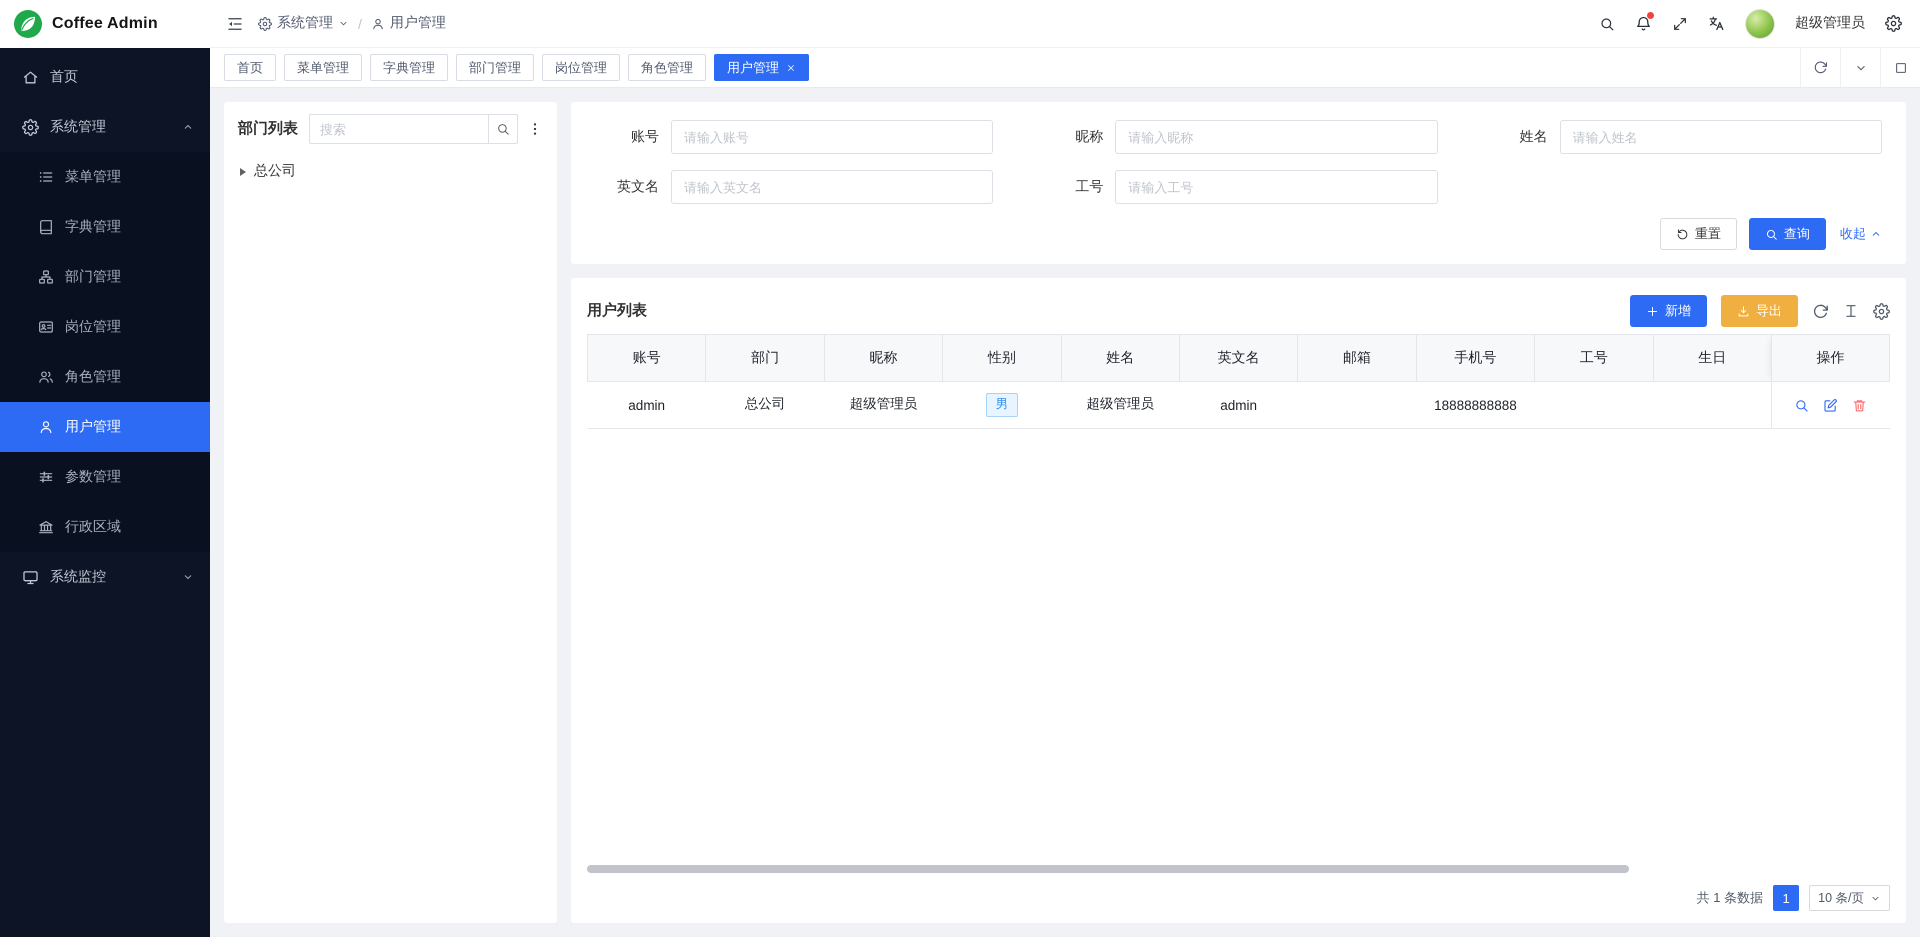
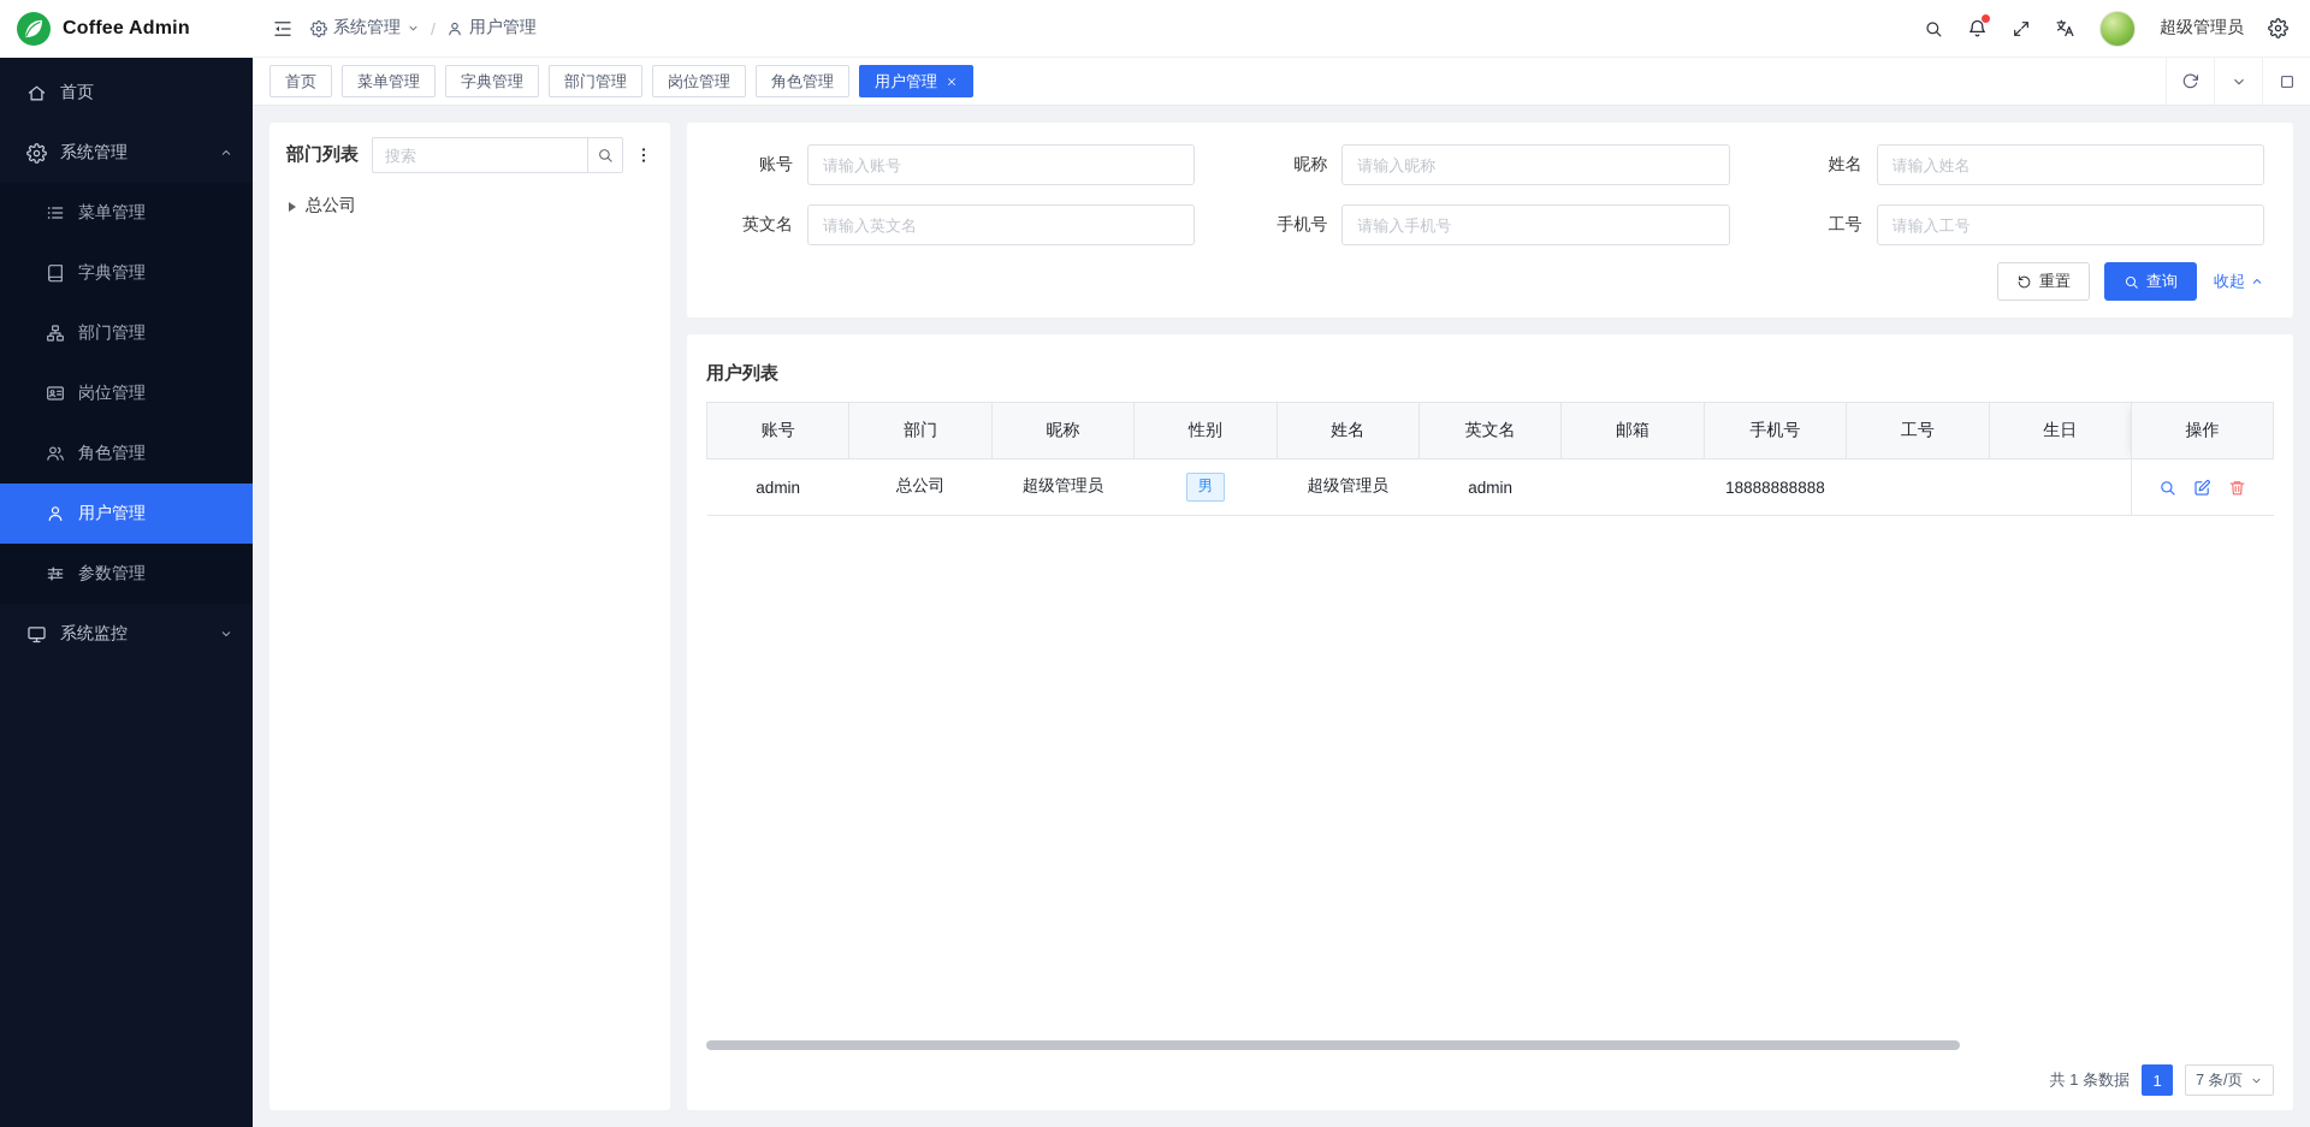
  Coffee Admin
  首页
  系统管理
  菜单管理
  字典管理
  部门管理
  岗位管理
  角色管理
  用户管理
  参数管理
- 行政区域
  系统监控
  系统管理
  /
  用户管理
  超级管理员
  首页
  菜单管理
  字典管理
  部门管理
  岗位管理
  角色管理
  用户管理
  部门列表
  搜索
  总公司
  账号
  请输入账号
  昵称
  请输入昵称
  姓名
  请输入姓名
  英文名
  请输入英文名
+ 手机号
+ 请输入手机号
  工号
  请输入工号
  重置
  查询
  收起
  用户列表
- 新增
- 导出
  账号	部门	昵称	性别	姓名	英文名	邮箱	手机号	工号	生日	操作
  admin	总公司	超级管理员	男	超级管理员	admin		18888888888
  共 1 条数据
  1
- 10 条/页
+ 7 条/页
